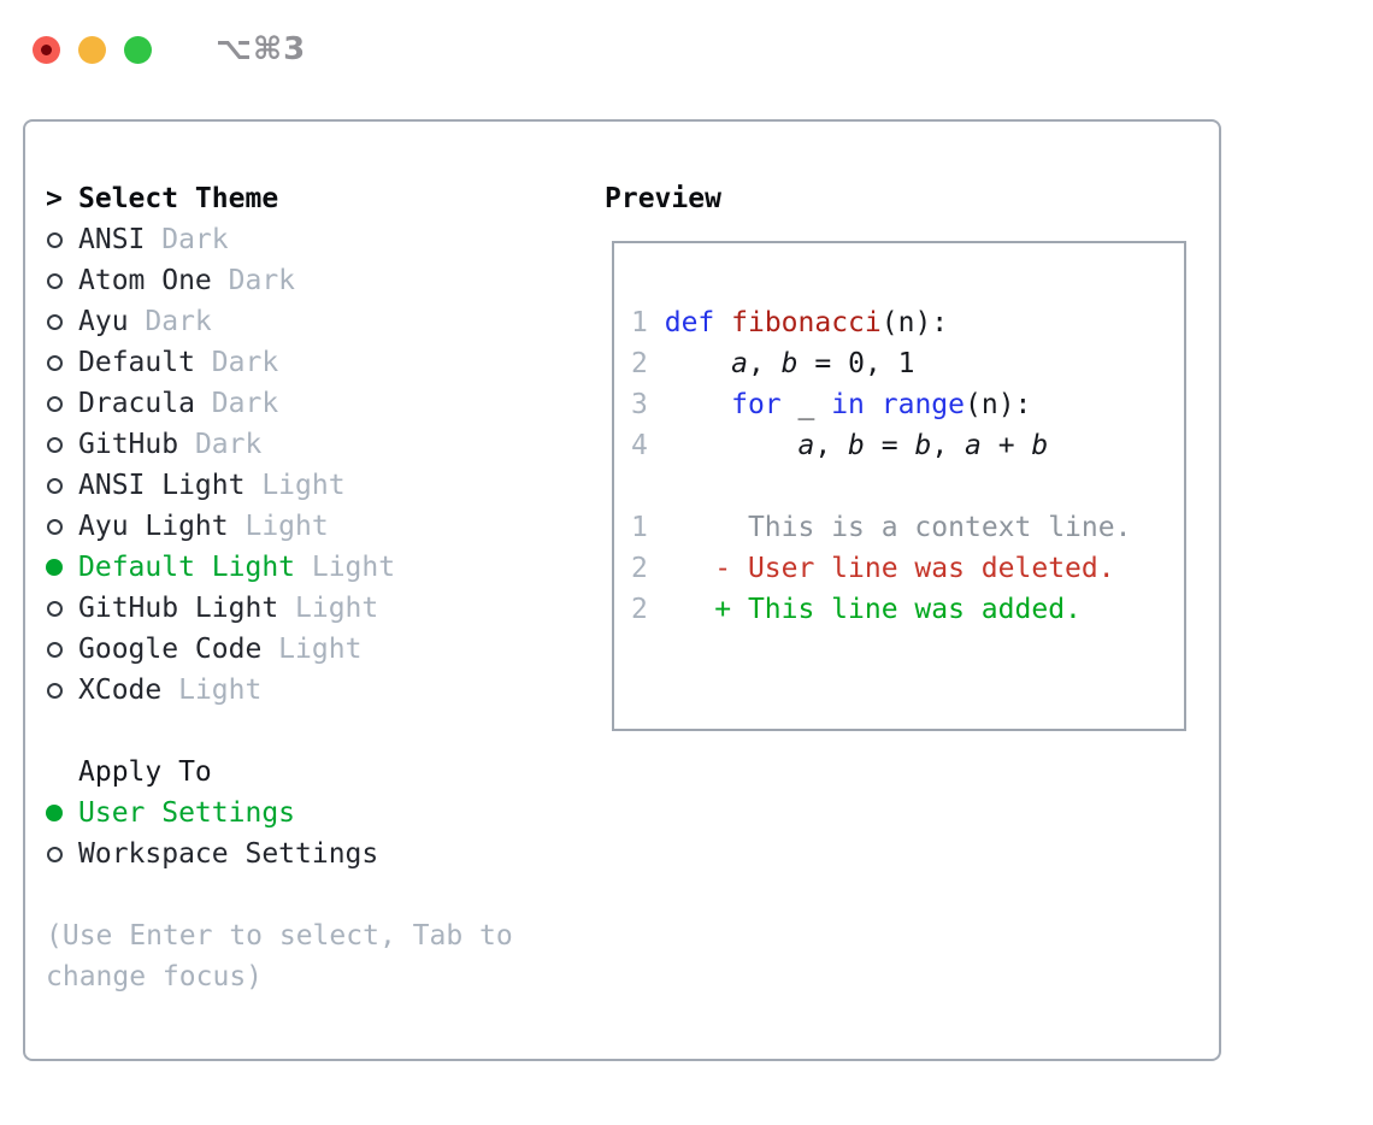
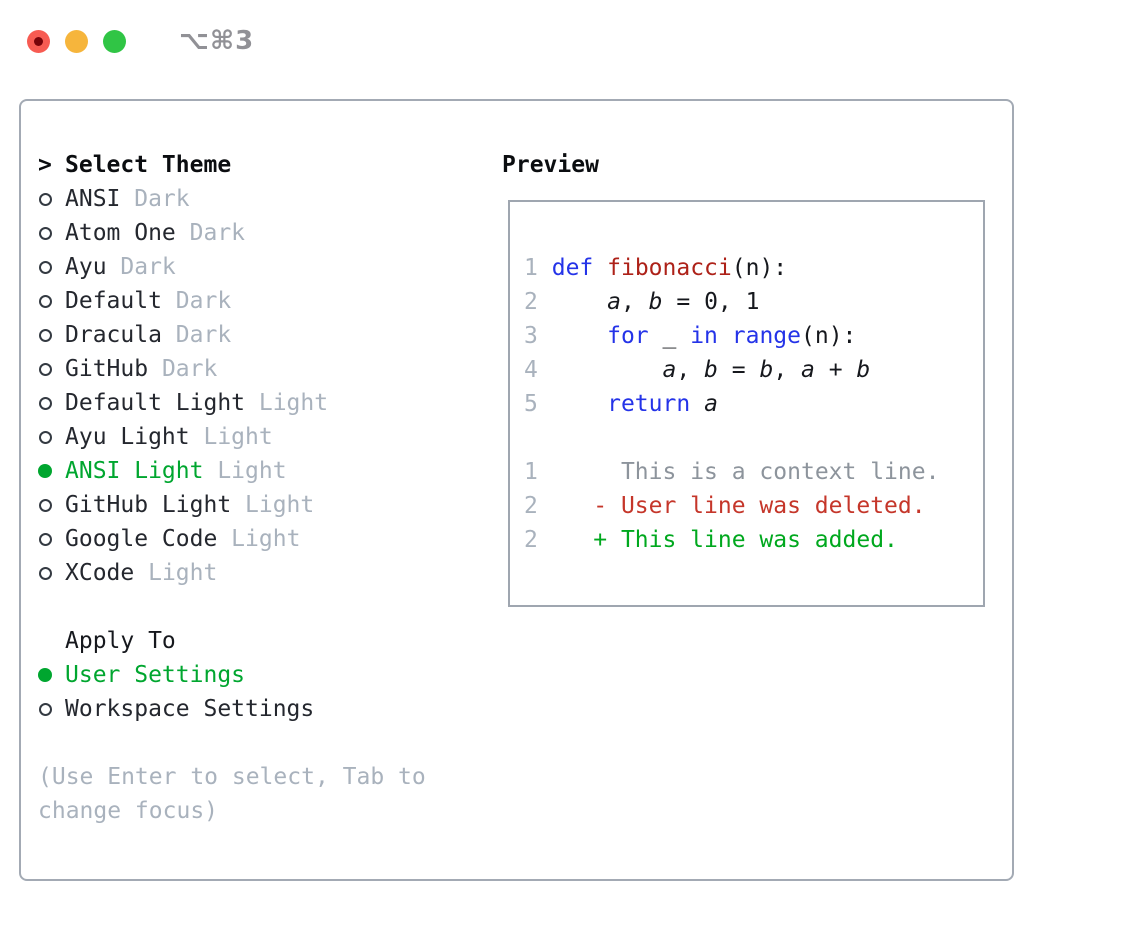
  ⌥⌘3
  >
  Select Theme
  ANSI
  Dark
  Atom One
  Dark
  Ayu
  Dark
  Default
  Dark
  Dracula
  Dark
  GitHub
  Dark
- ANSI Light
+ Default Light
  Light
  Ayu Light
  Light
- Default Light
+ ANSI Light
  Light
  GitHub Light
  Light
  Google Code
  Light
  XCode
  Light
  Apply To
  User Settings
  Workspace Settings
  (Use Enter to select, Tab to
  change focus)
  Preview
  1 def fibonacci(n):
  2 a, b = 0, 1
  3 for _ in range(n):
  4 a, b = b, a + b
+ 5 return a
  1 This is a context line.
  2 - User line was deleted.
  2 + This line was added.
